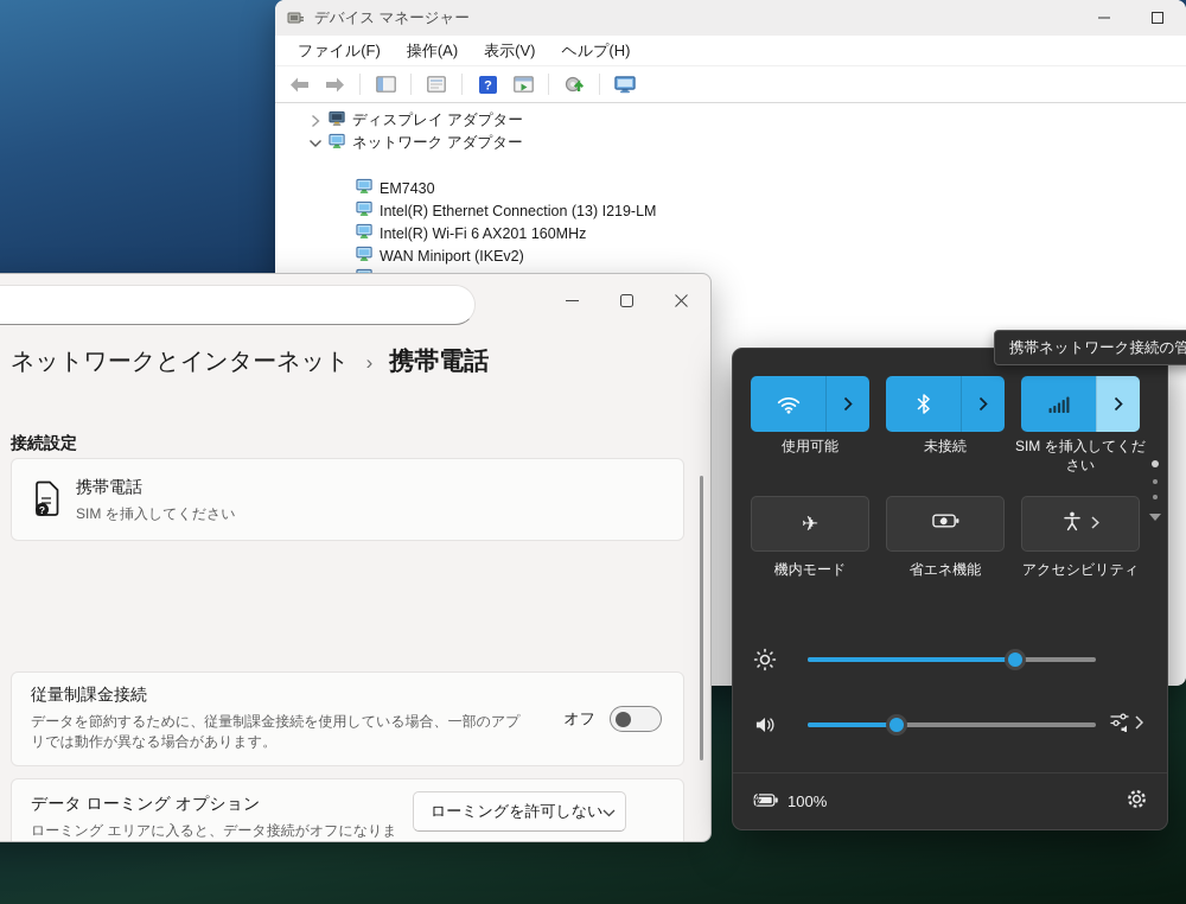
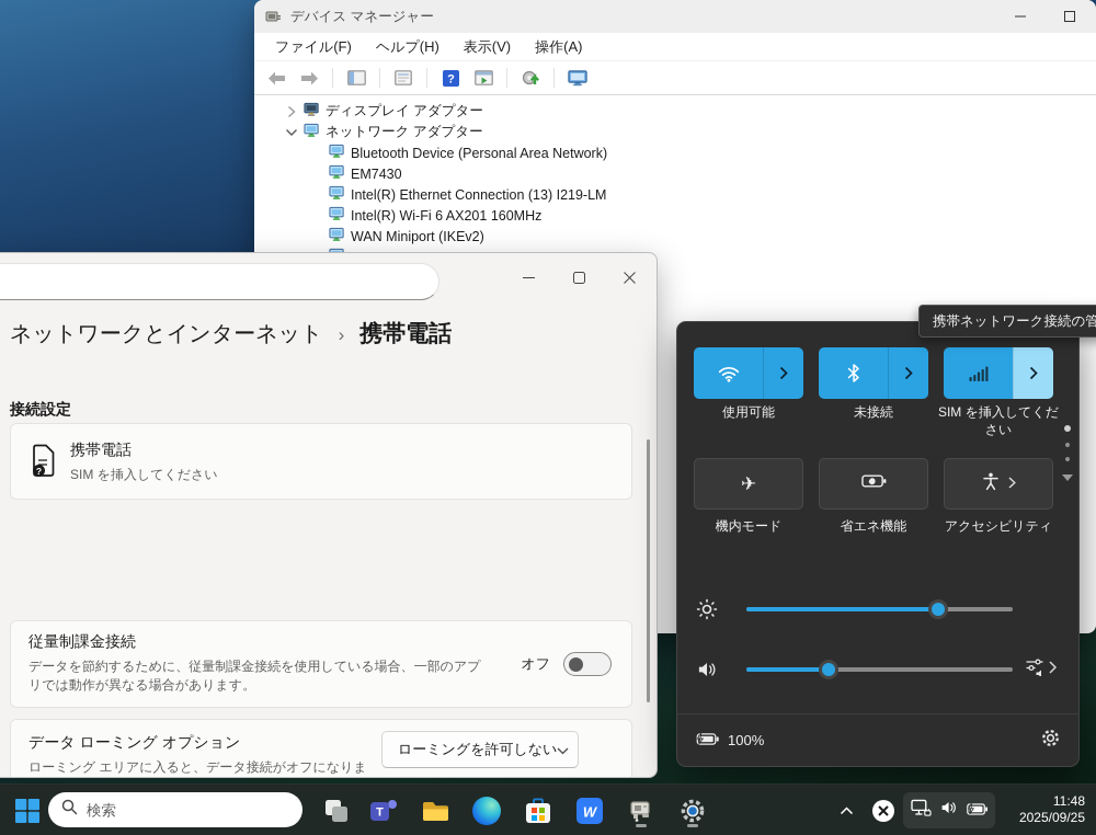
  デバイス マネージャー
  ファイル(F)
- 操作(A)
+ ヘルプ(H)
  表示(V)
- ヘルプ(H)
+ 操作(A)
  ?
  ディスプレイ アダプター
  ネットワーク アダプター
+ Bluetooth Device (Personal Area Network)
  EM7430
  Intel(R) Ethernet Connection (13) I219-LM
  Intel(R) Wi-Fi 6 AX201 160MHz
  WAN Miniport (IKEv2)
  ネットワークとインターネット
  ›
  携帯電話
  接続設定
  ?
  携帯電話
  SIM を挿入してください
  従量制課金接続
  データを節約するために、従量制課金接続を使用している場合、一部のアプリでは動作が異なる場合があります。
  オフ
  データ ローミング オプション
  ローミング エリアに入ると、データ接続がオフになりま
  ローミングを許可しない
  使用可能
  未接続
  SIM を挿入してください
  ✈
  機内モード
  省エネ機能
  アクセシビリティ
  100%
  携帯ネットワーク接続の管
+ 検索
+ T
+ W
+ 11:48
+ 2025/09/25
